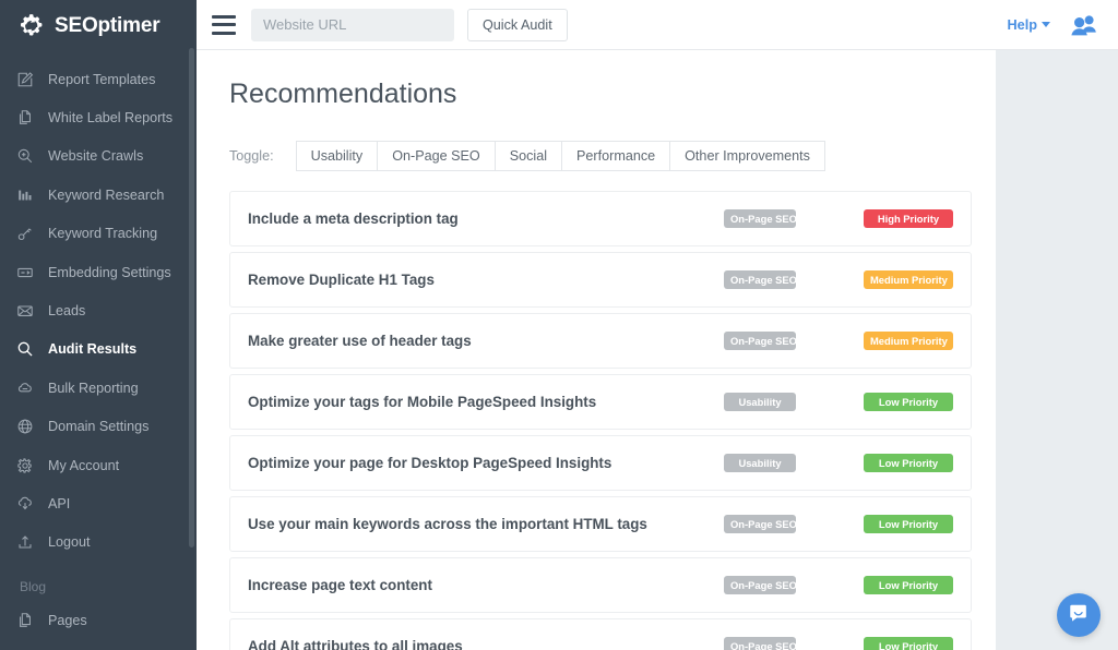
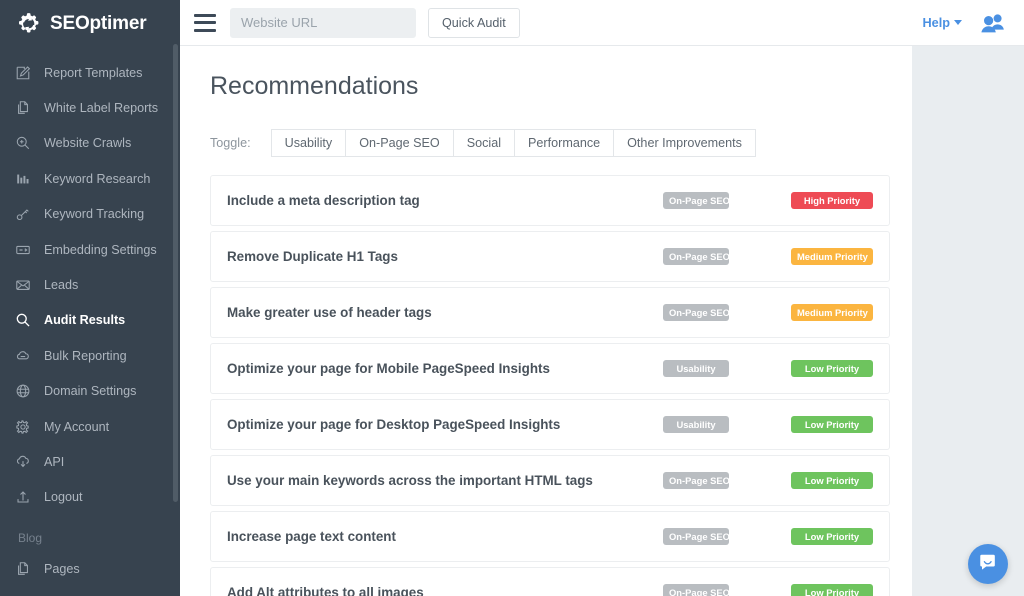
  SEOptimer
  Report Templates
  White Label Reports
  Website Crawls
  Keyword Research
  Keyword Tracking
  Embedding Settings
  Leads
  Audit Results
  Bulk Reporting
  Domain Settings
  My Account
  API
  Logout
  Blog
  Pages
  Website URL
  Quick Audit
  Help
  Recommendations
  Toggle:
  Usability
  On-Page SEO
  Social
  Performance
  Other Improvements
  Include a meta description tag
  On-Page SEO
  High Priority
  Remove Duplicate H1 Tags
  On-Page SEO
  Medium Priority
  Make greater use of header tags
  On-Page SEO
  Medium Priority
- Optimize your tags for Mobile PageSpeed Insights
+ Optimize your page for Mobile PageSpeed Insights
  Usability
  Low Priority
  Optimize your page for Desktop PageSpeed Insights
  Usability
  Low Priority
  Use your main keywords across the important HTML tags
  On-Page SEO
  Low Priority
  Increase page text content
  On-Page SEO
  Low Priority
  Add Alt attributes to all images
  On-Page SEO
  Low Priority
